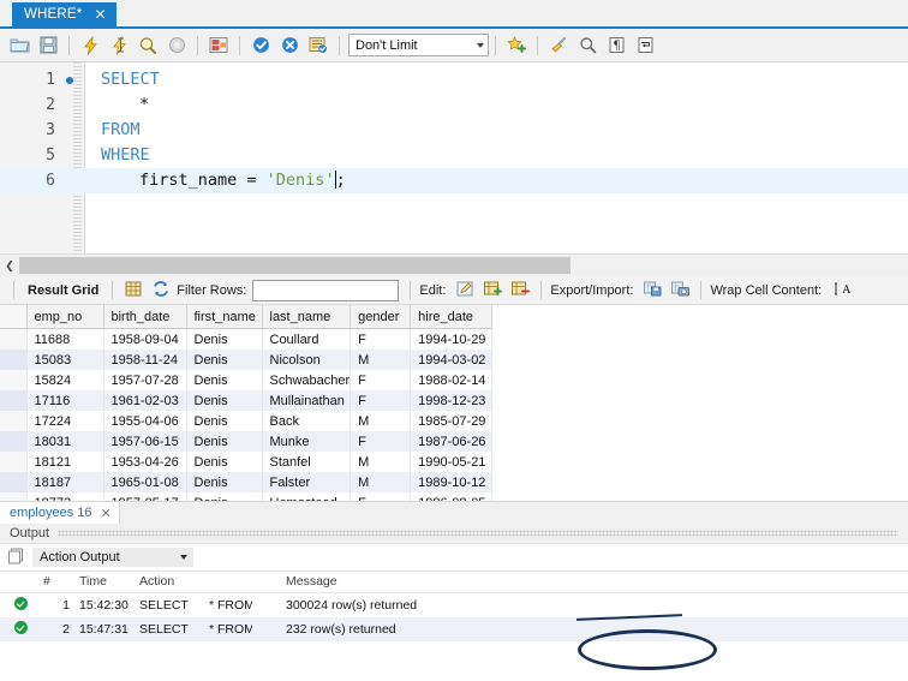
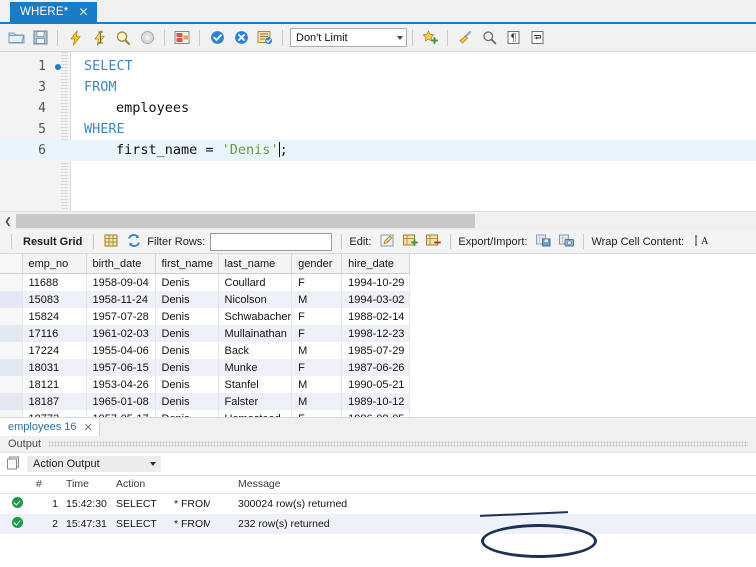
  WHERE*
  ✕
  Don't Limit
  ¶
  1
  SELECT
- 2
- *
  3
  FROM
+ 4
+ employees
  5
  WHERE
  6
  first_name = 'Denis';
  ❮
  Result Grid
  Filter Rows:
  Edit:
  Export/Import:
  Wrap Cell Content:
  A
  	emp_no	birth_date	first_name	last_name	gender	hire_date
  	11688	1958-09-04	Denis	Coullard	F	1994-10-29
  	15083	1958-11-24	Denis	Nicolson	M	1994-03-02
  	15824	1957-07-28	Denis	Schwabacher	F	1988-02-14
  	17116	1961-02-03	Denis	Mullainathan	F	1998-12-23
  	17224	1955-04-06	Denis	Back	M	1985-07-29
  	18031	1957-06-15	Denis	Munke	F	1987-06-26
  	18121	1953-04-26	Denis	Stanfel	M	1990-05-21
  	18187	1965-01-08	Denis	Falster	M	1989-10-12
  employees 16
  ✕
  Output
  Action Output
  	#	Time	Action			Message
  	1	15:42:30	SELECT	* FROM		300024 row(s) returned
